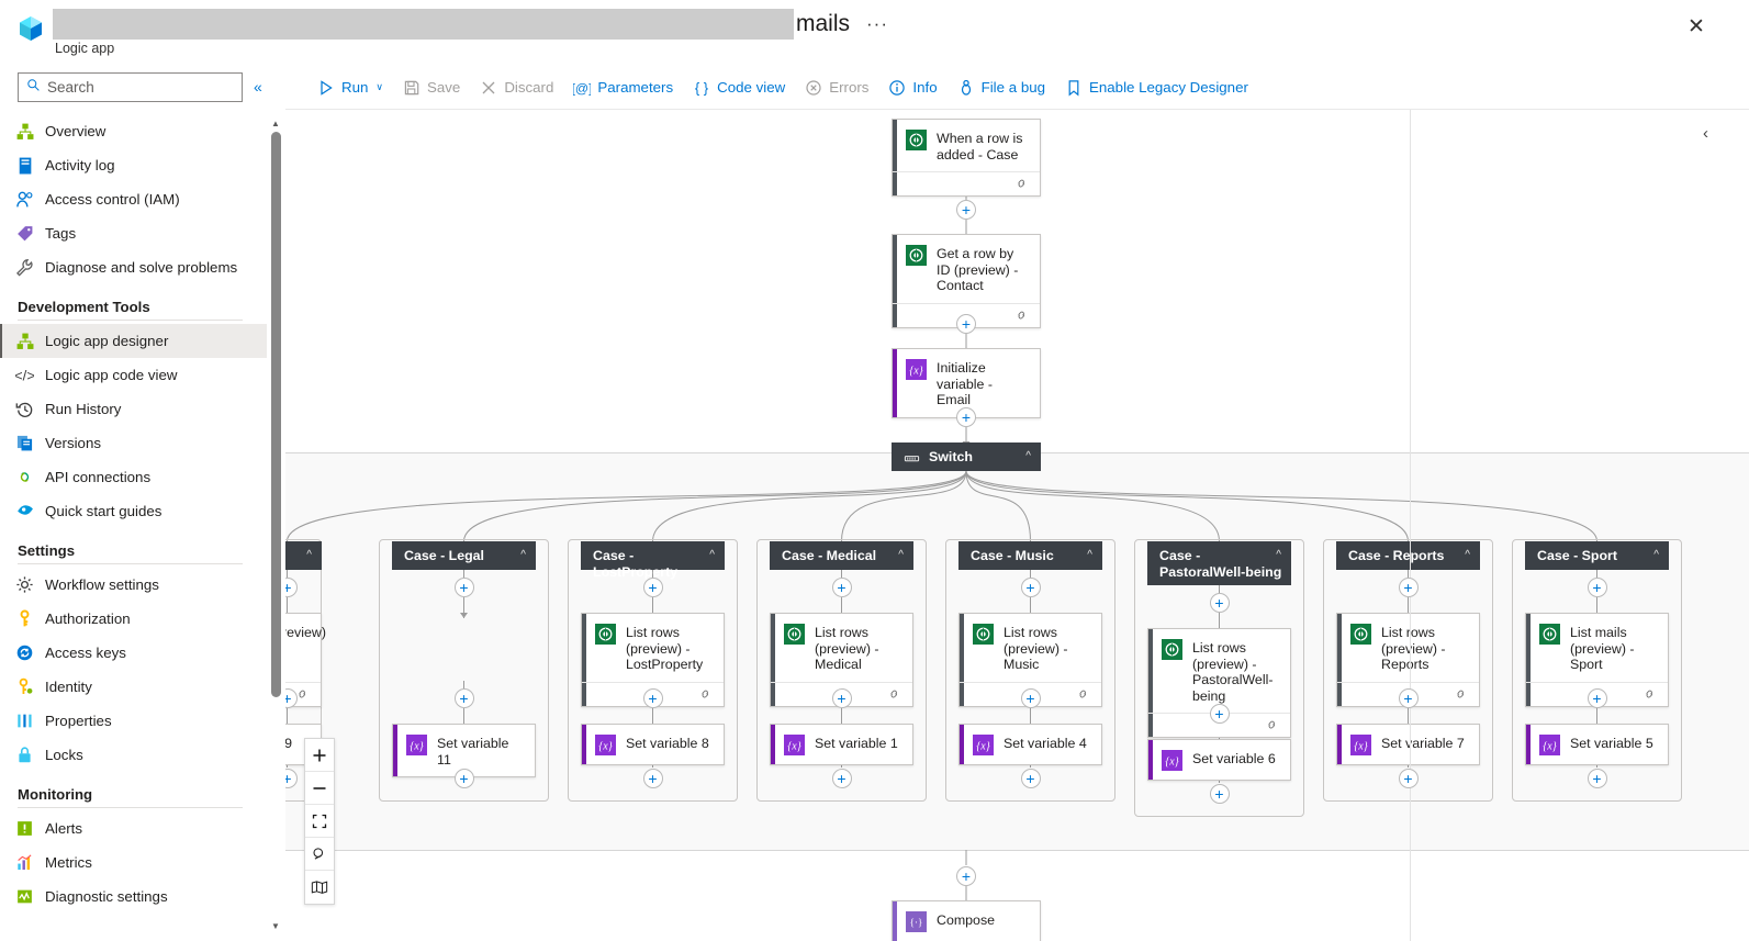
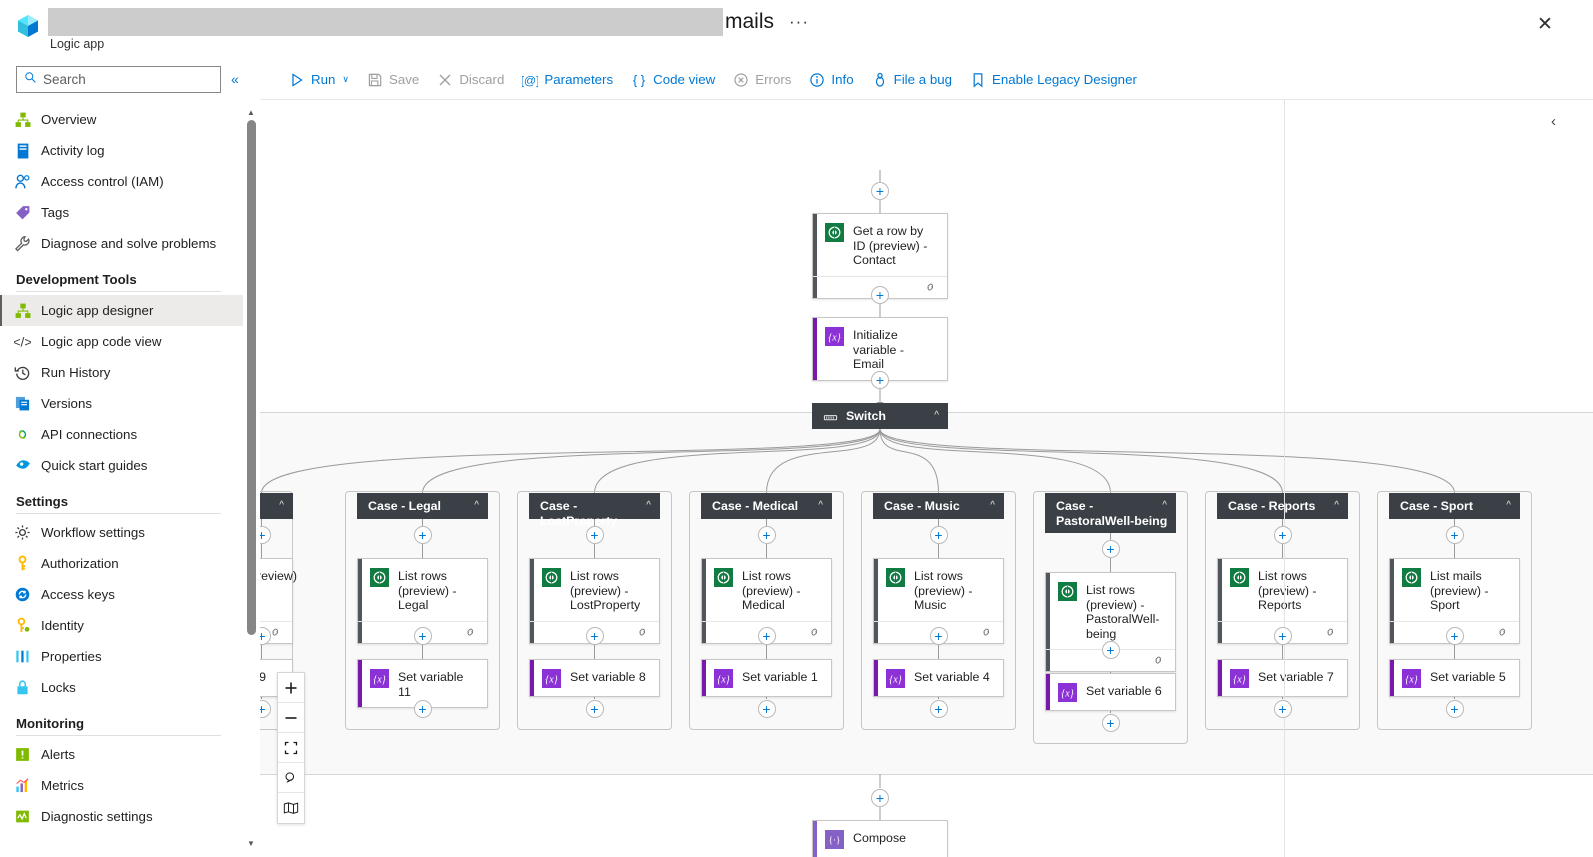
  mails
  ···
  Logic app
  ✕
  Search
  «
  Overview
  Activity log
  Access control (IAM)
  Tags
  Diagnose and solve problems
  Development Tools
  Logic app designer
  </>
  Logic app code view
  Run History
  Versions
  API connections
  Quick start guides
  Settings
  Workflow settings
  Authorization
  Access keys
  Identity
  Properties
  Locks
  Monitoring
  Alerts
  Metrics
  Diagnostic settings
  ▲
  ▼
  Run
  ∨
  Save
  Discard
  [@]
  Parameters
  { }
  Code view
  Errors
  Info
  File a bug
  Enable Legacy Designer
- When a row is added - Case
  +
  Get a row by ID (preview) - Contact
  +
  {x}
  Initialize variable - Email
  +
  Switch
  ^
  ^
  +
  review)
  +
  +
  Case - Legal
  ^
  +
+ List rows (preview) - Legal
  +
  {x}
  Set variable 11
  +
  Case - LostProperty
  ^
  +
  List rows (preview) - LostProperty
  +
  {x}
  Set variable 8
  +
  Case - Medical
  ^
  +
  List rows (preview) - Medical
  +
  {x}
  Set variable 1
  +
  Case - Music
  ^
  +
  List rows (preview) - Music
  +
  {x}
  Set variable 4
  +
  Case - PastoralWell-being
  ^
  +
  List rows (preview) - PastoralWell-being
  +
  {x}
  Set variable 6
  +
  Case - Reports
  ^
  +
  List rows (preiew) - Reprts
  +
  {x}
  Setariable 7
  +
  Case - Sport
  ^
  +
  List mails (preview) - Sport
  +
  {x}
  Set variable 5
  +
  +
  {·}
  Compose
  ‹
